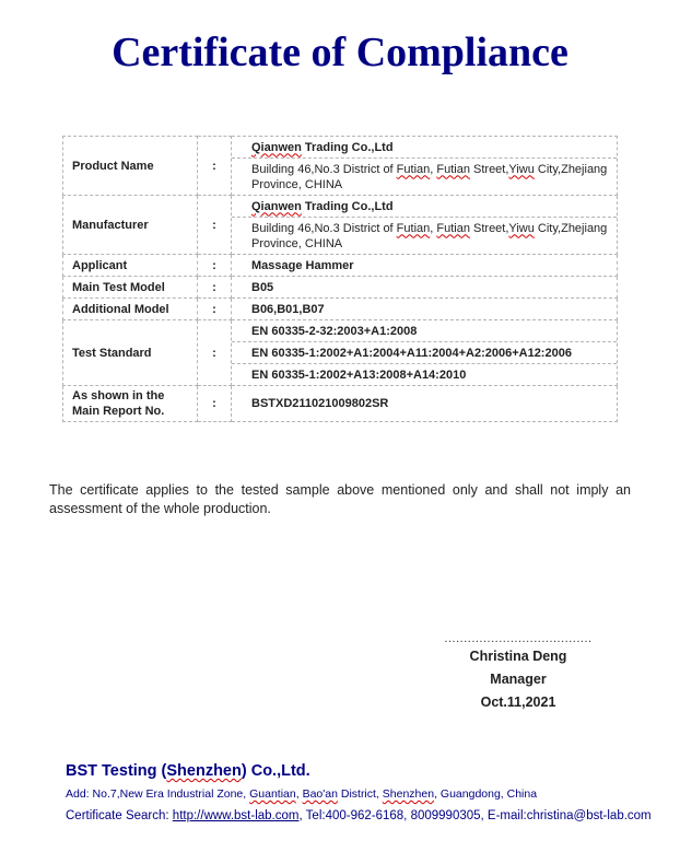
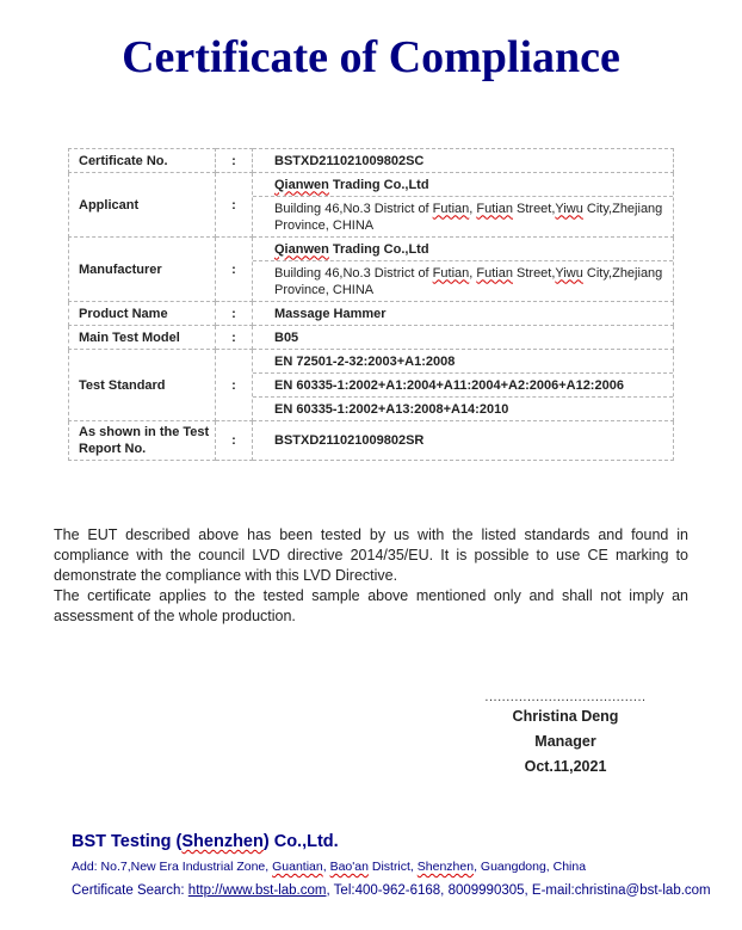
  Certificate of Compliance
+ Certificate No.	:	BSTXD211021009802SC
- Product Name	:	Qianwen Trading Co.,Ltd Building 46,No.3 District of Futian, Futian Street,Yiwu City,Zhejiang Province, CHINA
+ Applicant	:	Qianwen Trading Co.,Ltd Building 46,No.3 District of Futian, Futian Street,Yiwu City,Zhejiang Province, CHINA
  Manufacturer	:	Qianwen Trading Co.,Ltd Building 46,No.3 District of Futian, Futian Street,Yiwu City,Zhejiang Province, CHINA
- Applicant	:	Massage Hammer
+ Product Name	:	Massage Hammer
  Main Test Model	:	B05
- Additional Model	:	B06,B01,B07
- Test Standard	:	EN 60335-2-32:2003+A1:2008 EN 60335-1:2002+A1:2004+A11:2004+A2:2006+A12:2006 EN 60335-1:2002+A13:2008+A14:2010
+ Test Standard	:	EN 72501-2-32:2003+A1:2008 EN 60335-1:2002+A1:2004+A11:2004+A2:2006+A12:2006 EN 60335-1:2002+A13:2008+A14:2010
- As shown in the Main Report No.	:	BSTXD211021009802SR
+ As shown in the Test Report No.	:	BSTXD211021009802SR
+ The EUT described above has been tested by us with the listed standards and found in compliance with the council LVD directive 2014/35/EU. It is possible to use CE marking to demonstrate the compliance with this LVD Directive.
  The certificate applies to the tested sample above mentioned only and shall not imply an assessment of the whole production.
  ......................................
  Christina Deng
  Manager
  Oct.11,2021
  BST Testing (Shenzhen) Co.,Ltd.
  Add: No.7,New Era Industrial Zone, Guantian, Bao'an District, Shenzhen, Guangdong, China
  Certificate Search: http://www.bst-lab.com, Tel:400-962-6168, 8009990305, E-mail:christina@bst-lab.com
